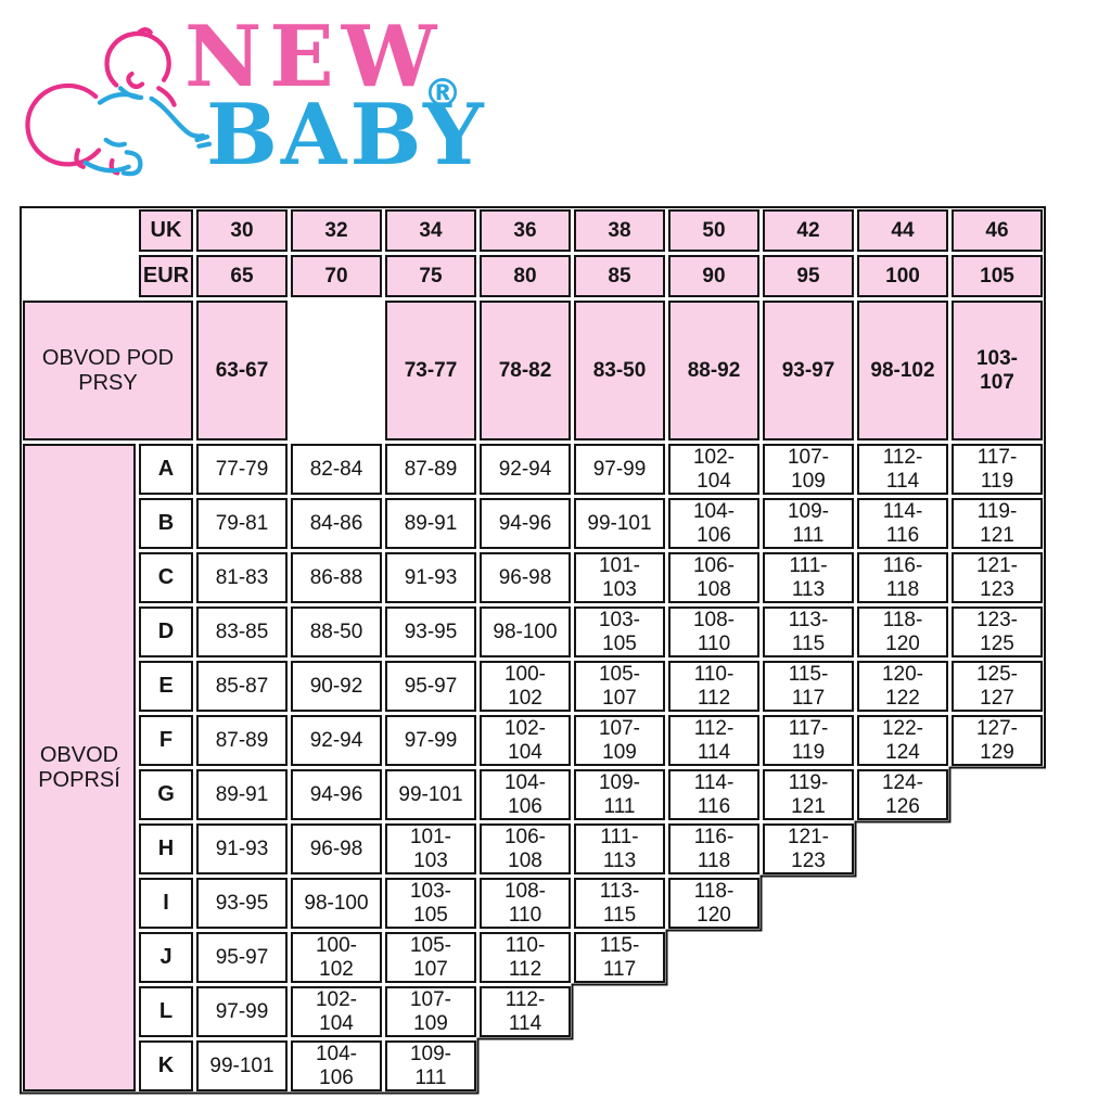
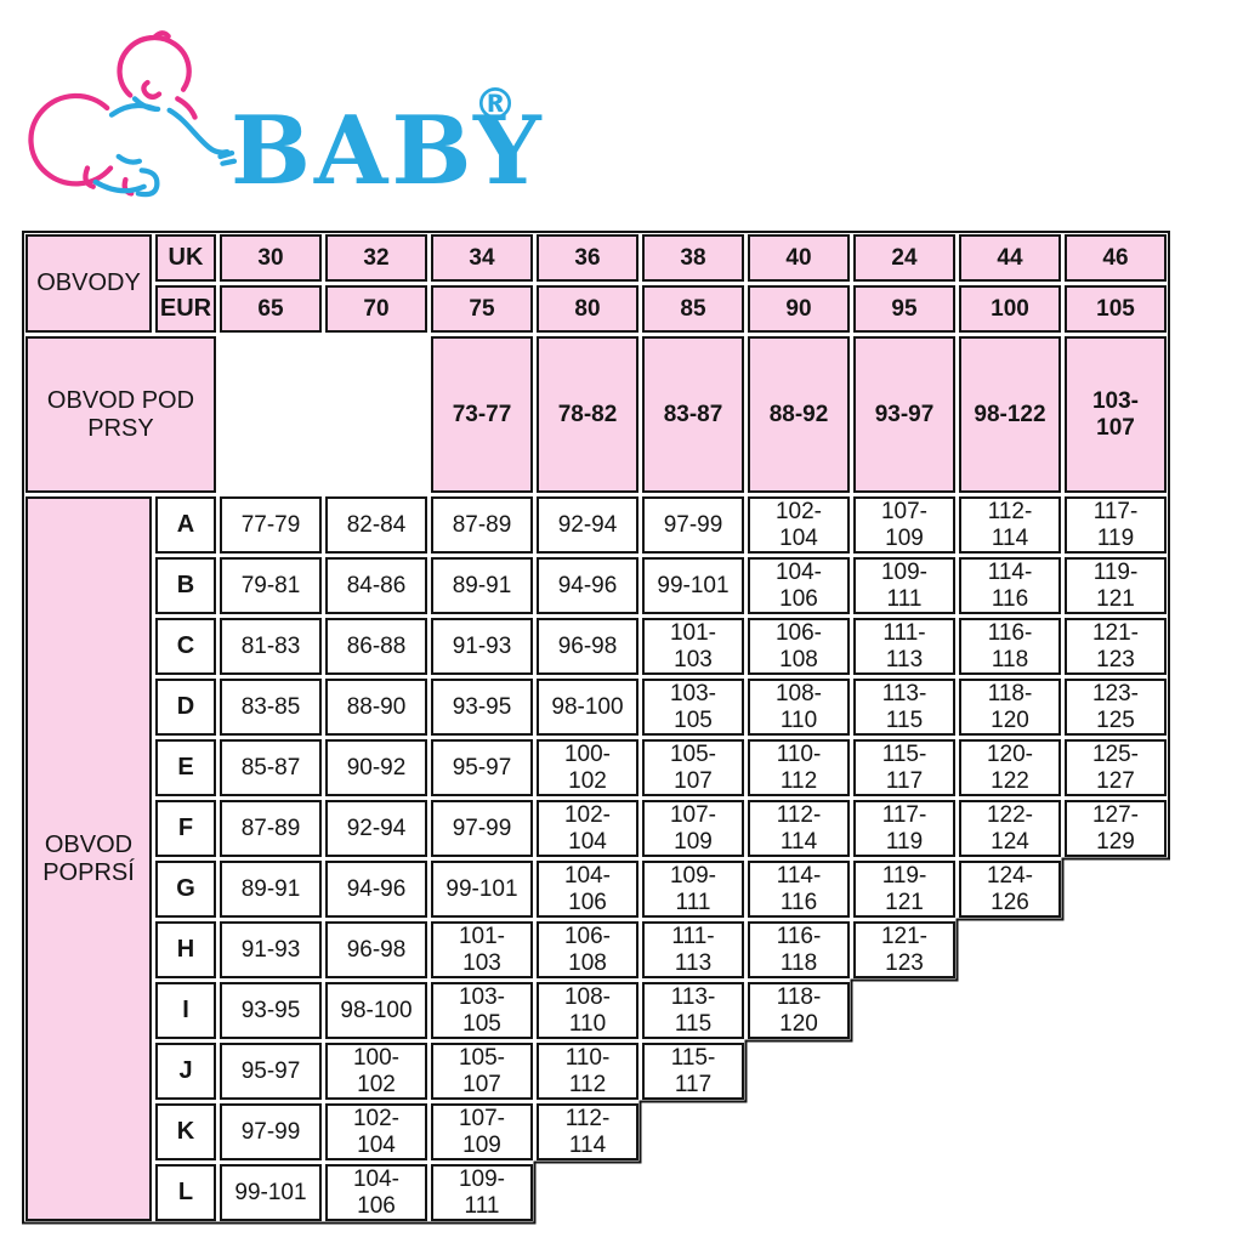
- NEW
  BABY
  ®
+ OBVODY
  UK
  EUR
  OBVOD POD PRSY
  OBVOD POPRSÍ
  30
  32
  34
  36
  38
- 50
+ 40
- 42
+ 24
  44
  46
  65
  70
  75
  80
  85
  90
  95
  100
  105
- 63-67
  73-77
  78-82
- 83-50
+ 83-87
  88-92
  93-97
- 98-102
+ 98-122
  103-
  107
  A
  77-79
  82-84
  87-89
  92-94
  97-99
  102-
  104
  107-
  109
  112-
  114
  117-
  119
  B
  79-81
  84-86
  89-91
  94-96
  99-101
  104-
  106
  109-
  111
  114-
  116
  119-
  121
  C
  81-83
  86-88
  91-93
  96-98
  101-
  103
  106-
  108
  111-
  113
  116-
  118
  121-
  123
  D
  83-85
- 88-50
+ 88-90
  93-95
  98-100
  103-
  105
  108-
  110
  113-
  115
  118-
  120
  123-
  125
  E
  85-87
  90-92
  95-97
  100-
  102
  105-
  107
  110-
  112
  115-
  117
  120-
  122
  125-
  127
  F
  87-89
  92-94
  97-99
  102-
  104
  107-
  109
  112-
  114
  117-
  119
  122-
  124
  127-
  129
  G
  89-91
  94-96
  99-101
  104-
  106
  109-
  111
  114-
  116
  119-
  121
  124-
  126
  H
  91-93
  96-98
  101-
  103
  106-
  108
  111-
  113
  116-
  118
  121-
  123
  I
  93-95
  98-100
  103-
  105
  108-
  110
  113-
  115
  118-
  120
  J
  95-97
  100-
  102
  105-
  107
  110-
  112
  115-
  117
- L
+ K
  97-99
  102-
  104
  107-
  109
  112-
  114
- K
+ L
  99-101
  104-
  106
  109-
  111
